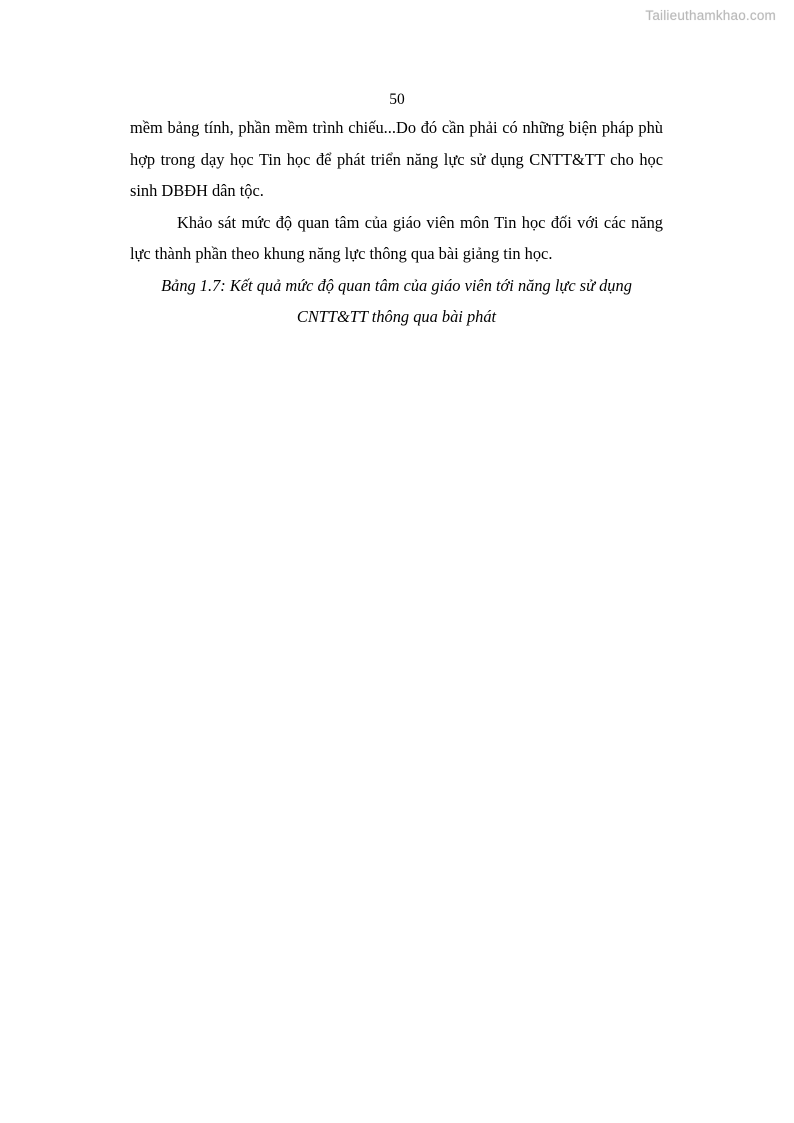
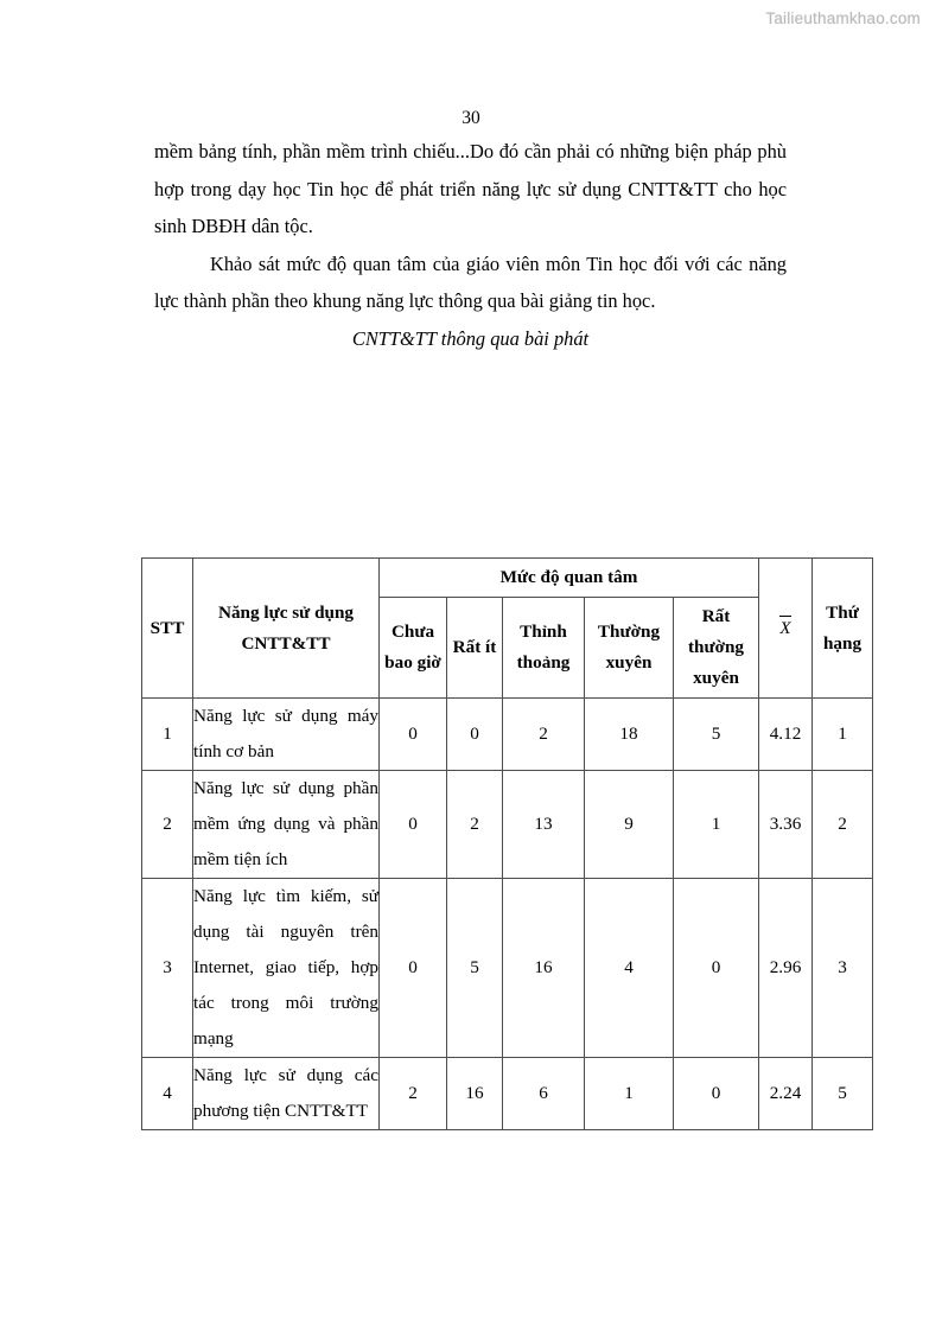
  Tailieuthamkhao.com
- 50
+ 30
  mềm bảng tính, phần mềm trình chiếu...Do đó cần phải có những biện pháp phù hợp trong dạy học Tin học để phát triển năng lực sử dụng CNTT&TT cho học sinh DBĐH dân tộc.
  Khảo sát mức độ quan tâm của giáo viên môn Tin học đối với các năng lực thành phần theo khung năng lực thông qua bài giảng tin học.
- Bảng 1.7: Kết quả mức độ quan tâm của giáo viên tới năng lực sử dụng
  CNTT&TT thông qua bài phát
+ STT	Năng lực sử dụng CNTT&TT	Mức độ quan tâm	X	Thứ hạng
+ Chưa bao giờ	Rất ít	Thỉnh thoảng	Thường xuyên	Rất thường xuyên
+ 1	Năng lực sử dụng máy tính cơ bản	0	0	2	18	5	4.12	1
+ 2	Năng lực sử dụng phần mềm ứng dụng và phần mềm tiện ích	0	2	13	9	1	3.36	2
+ 3	Năng lực tìm kiếm, sử dụng tài nguyên trên Internet, giao tiếp, hợp tác trong môi trường mạng	0	5	16	4	0	2.96	3
+ 4	Năng lực sử dụng các phương tiện CNTT&TT	2	16	6	1	0	2.24	5
